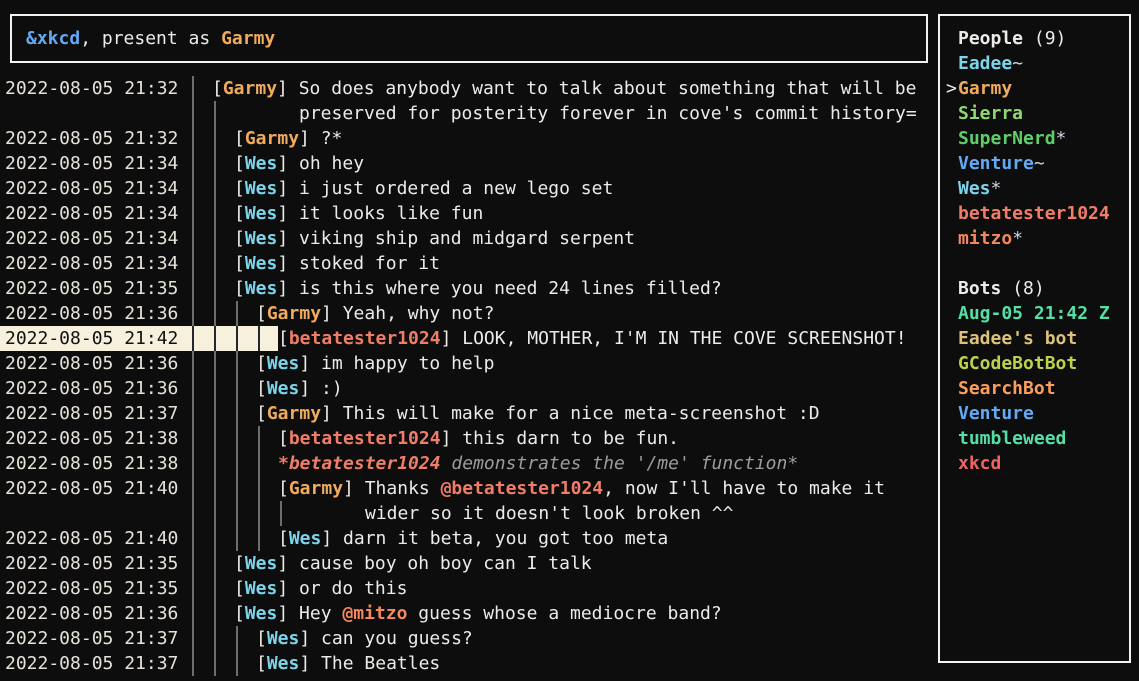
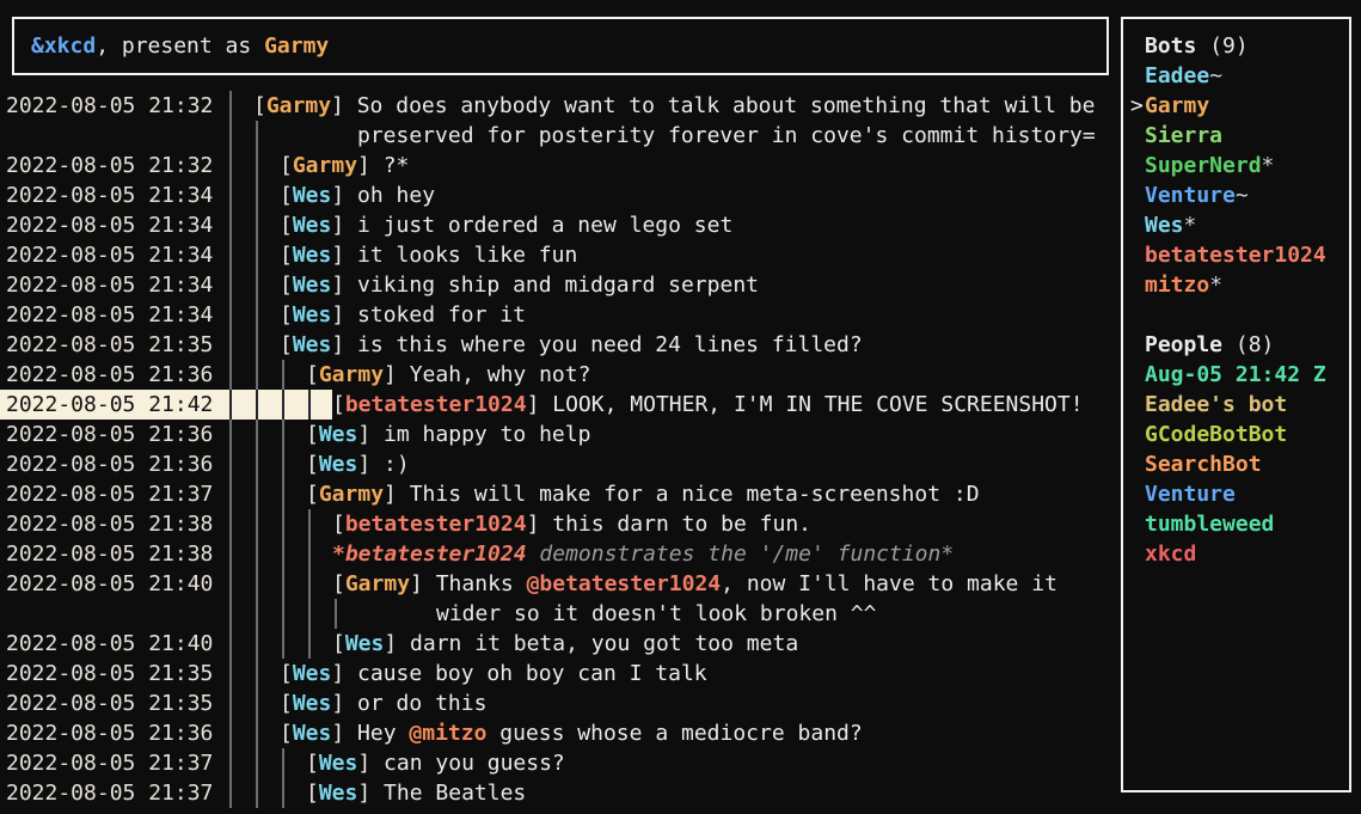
  &xkcd
  , present as
  Garmy
  2022-08-05 21:32
  [Garmy] So does anybody want to talk about something that will be
  preserved for posterity forever in cove's commit history=
  2022-08-05 21:32
  [Garmy] ?*
  2022-08-05 21:34
  [Wes] oh hey
  2022-08-05 21:34
  [Wes] i just ordered a new lego set
  2022-08-05 21:34
  [Wes] it looks like fun
  2022-08-05 21:34
  [Wes] viking ship and midgard serpent
  2022-08-05 21:34
  [Wes] stoked for it
  2022-08-05 21:35
  [Wes] is this where you need 24 lines filled?
  2022-08-05 21:36
  [Garmy] Yeah, why not?
  2022-08-05 21:42
  [betatester1024] LOOK, MOTHER, I'M IN THE COVE SCREENSHOT!
  2022-08-05 21:36
  [Wes] im happy to help
  2022-08-05 21:36
  [Wes] :)
  2022-08-05 21:37
  [Garmy] This will make for a nice meta-screenshot :D
  2022-08-05 21:38
  [betatester1024] this darn to be fun.
  2022-08-05 21:38
  *betatester1024 demonstrates the '/me' function*
  2022-08-05 21:40
  [Garmy] Thanks @betatester1024, now I'll have to make it
  wider so it doesn't look broken ^^
  2022-08-05 21:40
  [Wes] darn it beta, you got too meta
  2022-08-05 21:35
  [Wes] cause boy oh boy can I talk
  2022-08-05 21:35
  [Wes] or do this
  2022-08-05 21:36
  [Wes] Hey @mitzo guess whose a mediocre band?
  2022-08-05 21:37
  [Wes] can you guess?
  2022-08-05 21:37
  [Wes] The Beatles
- People (9)
+ Bots (9)
  Eadee~
  >
  Garmy
  Sierra
  SuperNerd*
  Venture~
  Wes*
  betatester1024
  mitzo*
- Bots (8)
+ People (8)
  Aug-05 21:42 Z
  Eadee's bot
  GCodeBotBot
  SearchBot
  Venture
  tumbleweed
  xkcd
